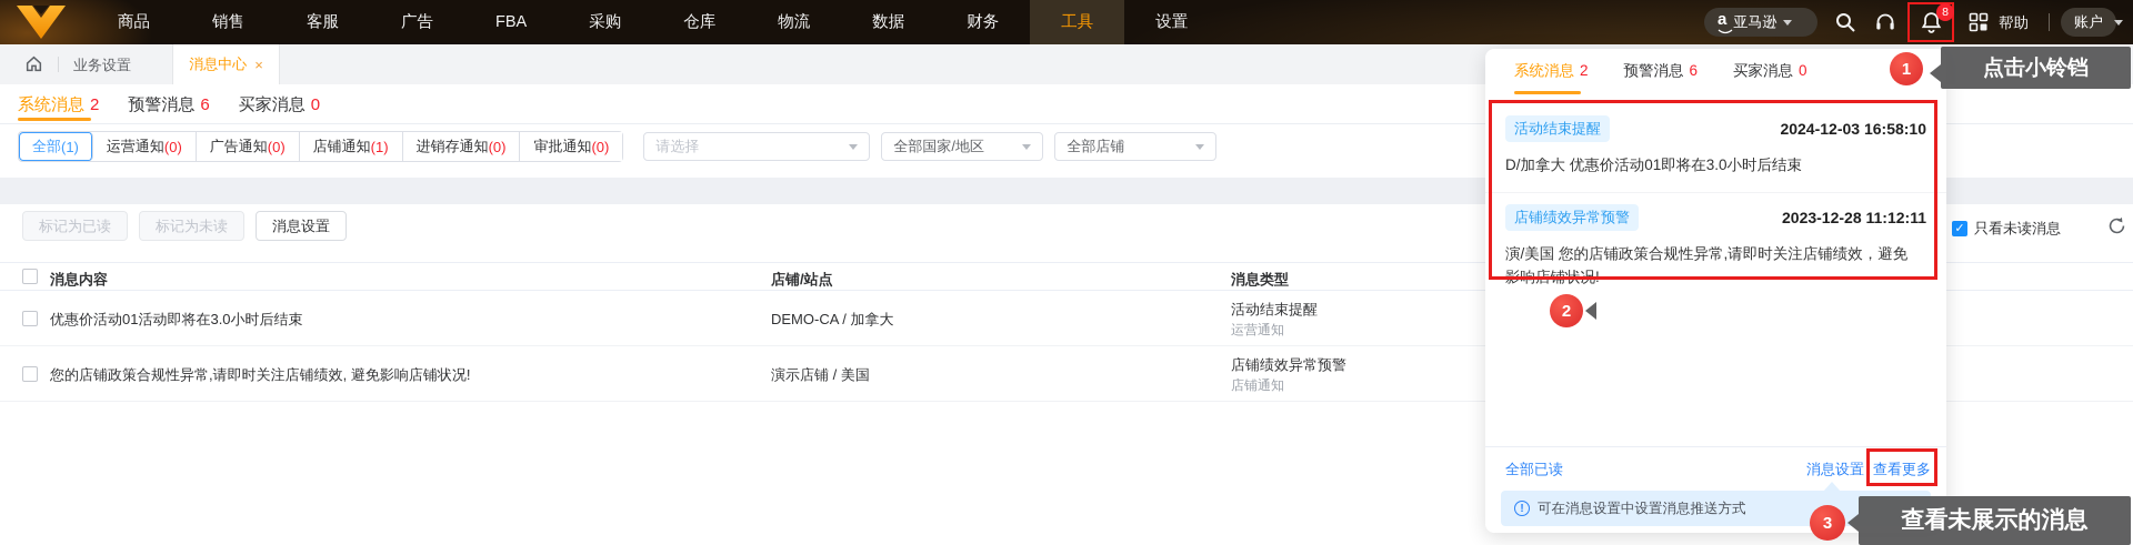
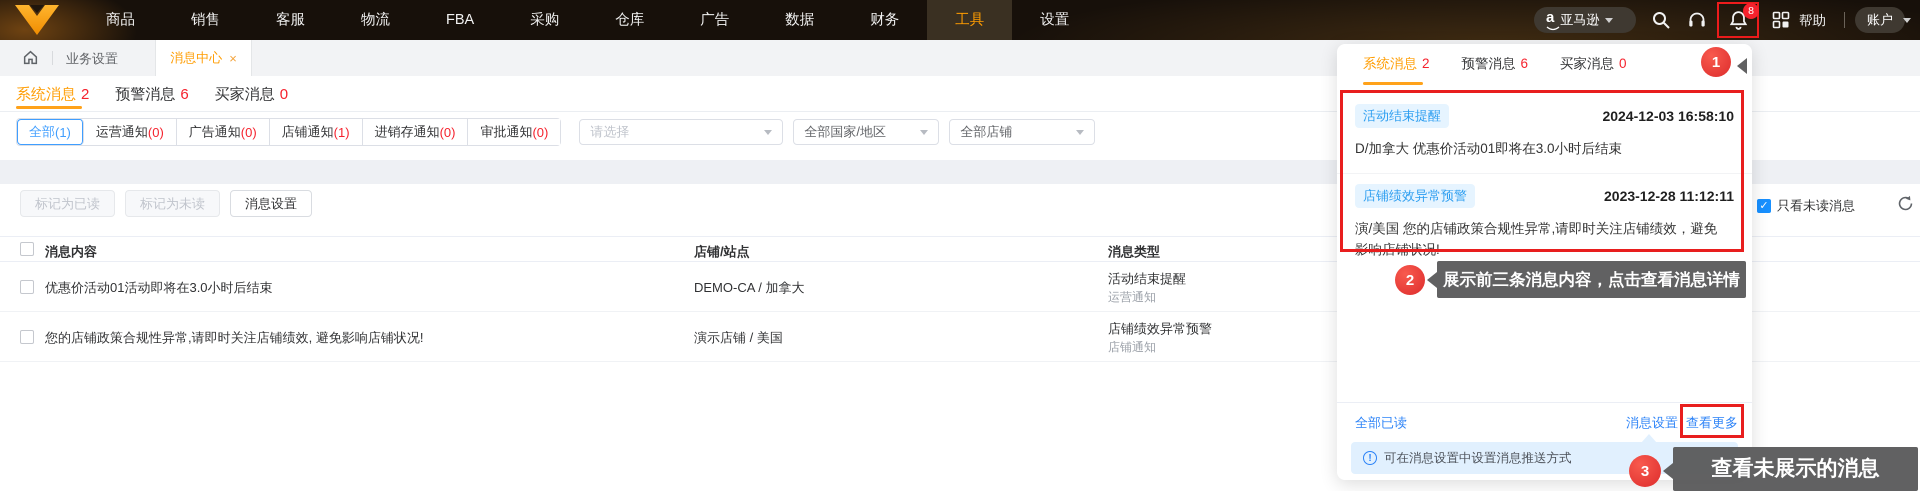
  商品
  销售
  客服
- 广告
+ 物流
  FBA
  采购
  仓库
- 物流
+ 广告
  数据
  财务
  工具
  设置
  a
  亚马逊
  8
  帮助
  账户
  业务设置
  消息中心
  ×
  系统消息
  2
  预警消息
  6
  买家消息
  0
  全部
  (1)
  运营通知
  (0)
  广告通知
  (0)
  店铺通知
  (1)
  进销存通知
  (0)
  审批通知
  (0)
  请选择
  全部国家/地区
  全部店铺
  标记为已读
  标记为未读
  消息设置
  ✓
  只看未读消息
  消息内容
  店铺/站点
  消息类型
  优惠价活动01活动即将在3.0小时后结束
  DEMO-CA / 加拿大
  活动结束提醒
  运营通知
  您的店铺政策合规性异常,请即时关注店铺绩效, 避免影响店铺状况!
  演示店铺 / 美国
  店铺绩效异常预警
  店铺通知
  系统消息
  2
  预警消息
  6
  买家消息
  0
  活动结束提醒
  2024-12-03 16:58:10
  D/加拿大 优惠价活动01即将在3.0小时后结束
  店铺绩效异常预警
  2023-12-28 11:12:11
  演/美国 您的店铺政策合规性异常,请即时关注店铺绩效，避免影响店铺状况!
  全部已读
  消息设置
  查看更多
  !
  可在消息设置中设置消息推送方式
  1
- 点击小铃铛
  2
+ 展示前三条消息内容，点击查看消息详情
  3
  查看未展示的消息
